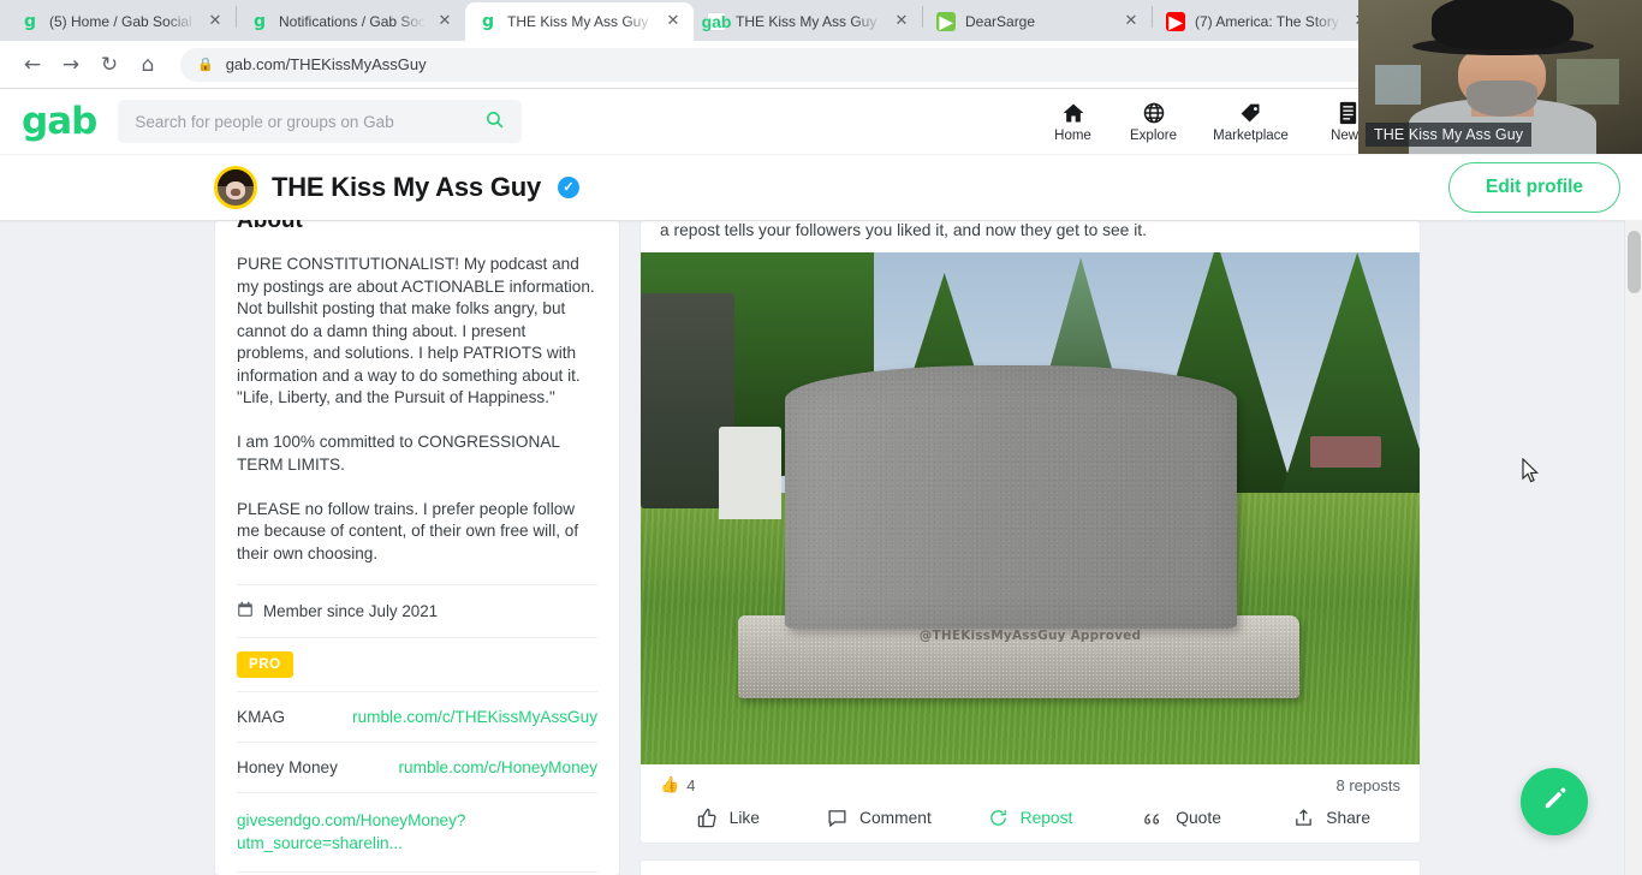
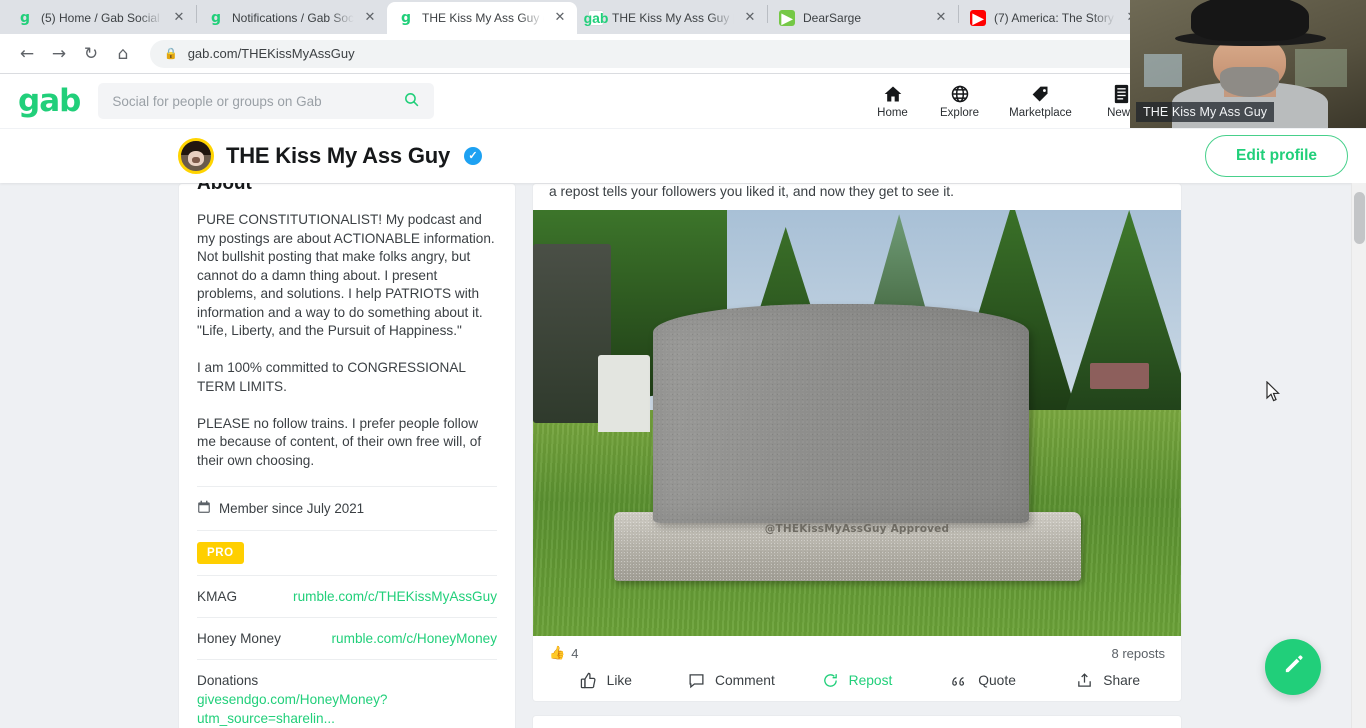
  g
  (5) Home / Gab Social
  ✕
  g
  Notifications / Gab Soc
  ✕
  g
  THE Kiss My Ass Guy
  ✕
  gab
  THE Kiss My Ass Guy
  ✕
  ▶
  DearSarge
  ✕
  ▶
  (7) America: The Story
  ←
  →
  ↻
  ⌂
  🔒
  gab.com/THEKissMyAssGuy
  gab
- Search for people or groups on Gab
+ Social for people or groups on Gab
  Home
  Explore
  Marketplace
  New
  THE Kiss My Ass Guy ✓
  Edit profile
  About
  PURE CONSTITUTIONALIST! My podcast and my postings are about ACTIONABLE information. Not bullshit posting that make folks angry, but cannot do a damn thing about. I present problems, and solutions. I help PATRIOTS with information and a way to do something about it.
  "Life, Liberty, and the Pursuit of Happiness."
  I am 100% committed to CONGRESSIONAL TERM LIMITS.
  PLEASE no follow trains. I prefer people follow me because of content, of their own free will, of their own choosing.
  Member since July 2021
  PRO
  KMAG
  rumble.com/c/THEKissMyAssGuy
  Honey Money
  rumble.com/c/HoneyMoney
+ Donations
  givesendgo.com/HoneyMoney?
  utm_source=sharelin...
  a repost tells your followers you liked it, and now they get to see it.
  @THEKissMyAssGuy Approved
  👍
  4
  8 reposts
  Like
  Comment
  Repost
  Quote
  Share
  THE Kiss My Ass Guy
